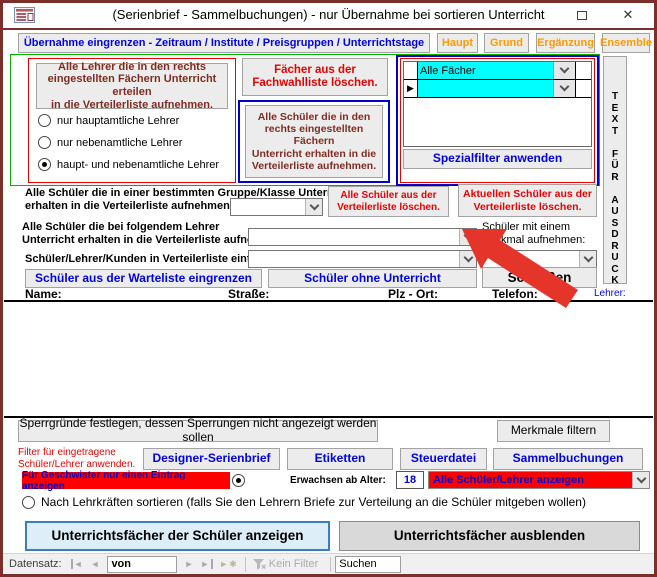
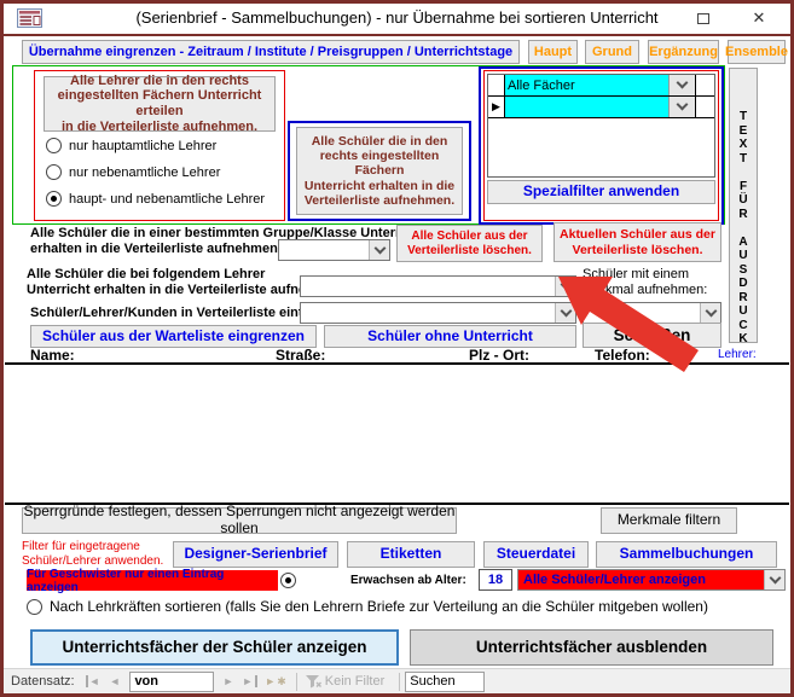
  (Serienbrief - Sammelbuchungen) - nur Übernahme bei sortieren Unterricht
  ✕
  Übernahme eingrenzen - Zeitraum / Institute / Preisgruppen / Unterrichtstage
  Haupt
  Grund
  Ergänzung
  Ensemble
  T
  E
  X
  T
  F
  Ü
  R
  A
  U
  S
  D
  R
  U
  C
  K
  Alle Lehrer die in den rechts
  eingestellten Fächern Unterricht erteilen
  in die Verteilerliste aufnehmen.
  nur hauptamtliche Lehrer
  nur nebenamtliche Lehrer
  haupt- und nebenamtliche Lehrer
- Fächer aus der
- Fachwahlliste löschen.
  Alle Schüler die in den
  rechts eingestellten Fächern
  Unterricht erhalten in die
  Verteilerliste aufnehmen.
  Alle Fächer
  ▶
  Spezialfilter anwenden
  Alle Schüler die in einer bestimmten Gruppe/Klasse Unter
  erhalten in die Verteilerliste aufnehmen
  Alle Schüler aus der
  Verteilerliste löschen.
  Aktuellen Schüler aus der
  Verteilerliste löschen.
  Alle Schüler die bei folgendem Lehrer
  Unterricht erhalten in die Verteilerliste aufn
  Schüler mit einem
  kmal aufnehmen:
  Schüler/Lehrer/Kunden in Verteilerliste ein
  Schüler aus der Warteliste eingrenzen
  Schüler ohne Unterricht
  Name:
  Straße:
  Plz - Ort:
  Telefon:
  Lehrer:
  Sperrgründe festlegen, dessen Sperrungen nicht angezeigt werden sollen
  Merkmale filtern
  Filter für eingetragene
  Schüler/Lehrer anwenden.
  Designer-Serienbrief
  Etiketten
  Steuerdatei
  Sammelbuchungen
  Für Geschwister nur einen Eintrag anzeigen
  Erwachsen ab Alter:
  18
  Alle Schüler/Lehrer anzeigen
  Nach Lehrkräften sortieren (falls Sie den Lehrern Briefe zur Verteilung an die Schüler mitgeben wollen)
  Unterrichtsfächer der Schüler anzeigen
  Unterrichtsfächer ausblenden
  Datensatz:
  ◄
  ◄
  von
  ►
  ►
  ►✱
  Kein Filter
  Suchen
